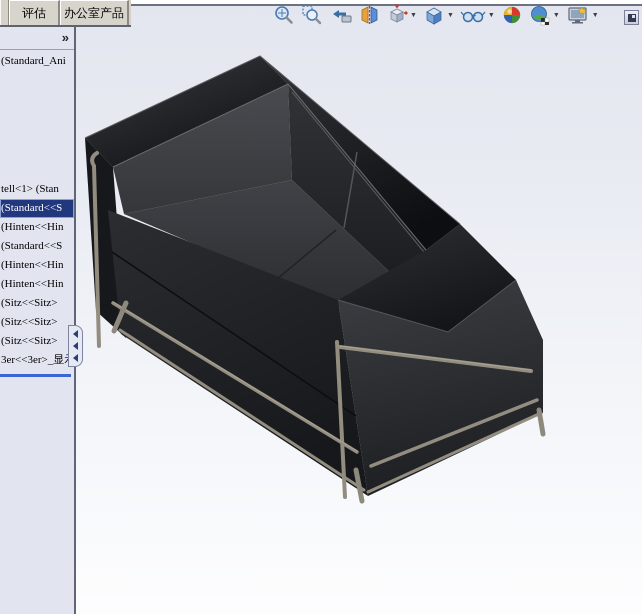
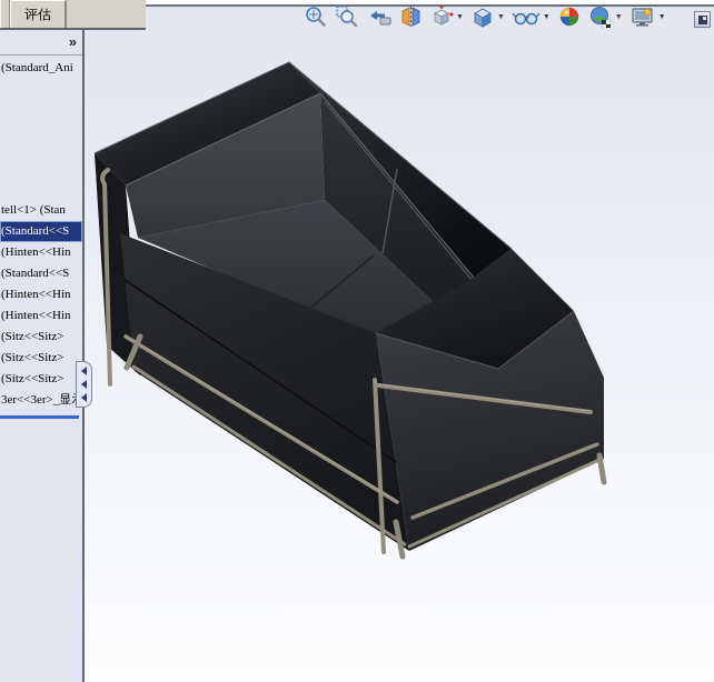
  评估
- 办公室产品
  »
  (Standard_Ani
  tell<1> (Stan
  (Standard<<S
  (Hinten<<Hin
  (Standard<<S
  (Hinten<<Hin
  (Hinten<<Hin
  (Sitz<<Sitz>
  (Sitz<<Sitz>
  (Sitz<<Sitz>
  3er<<3er>_显
